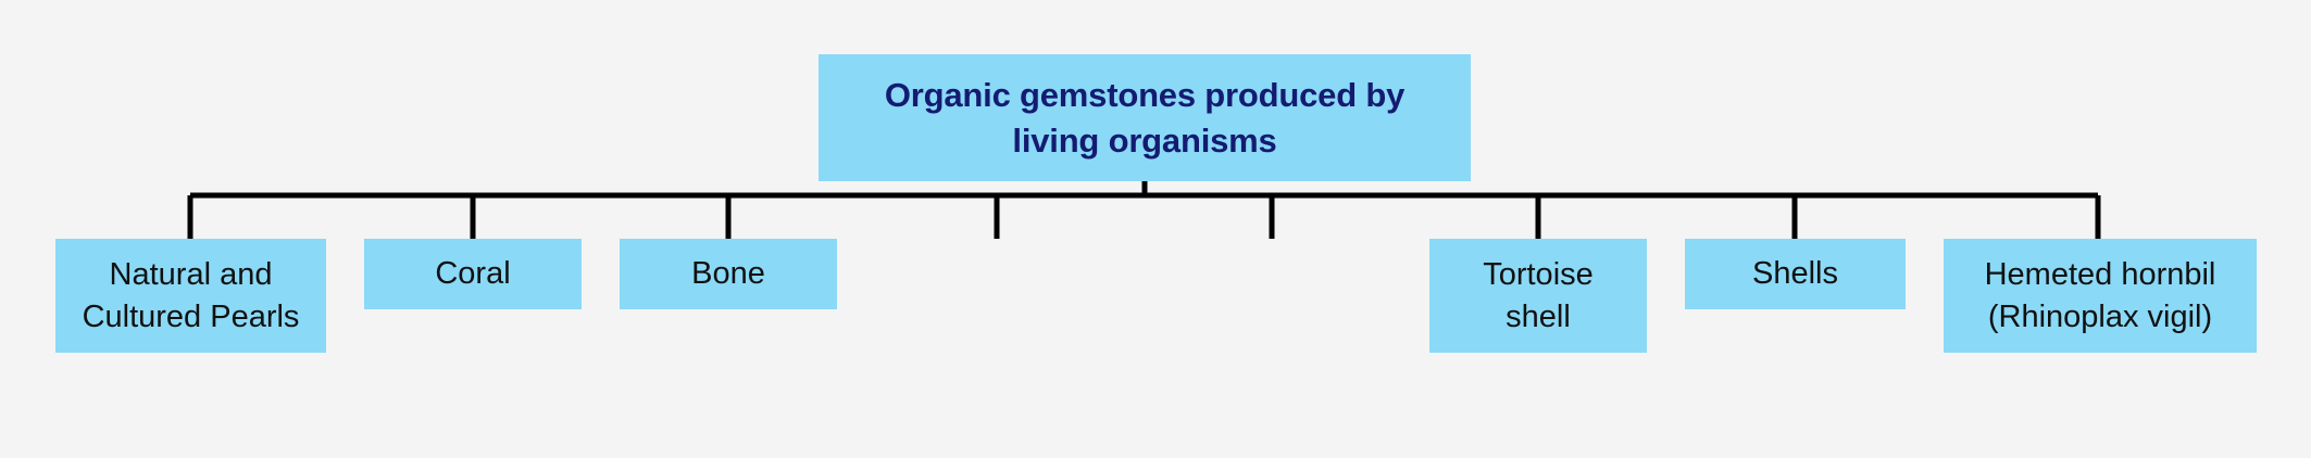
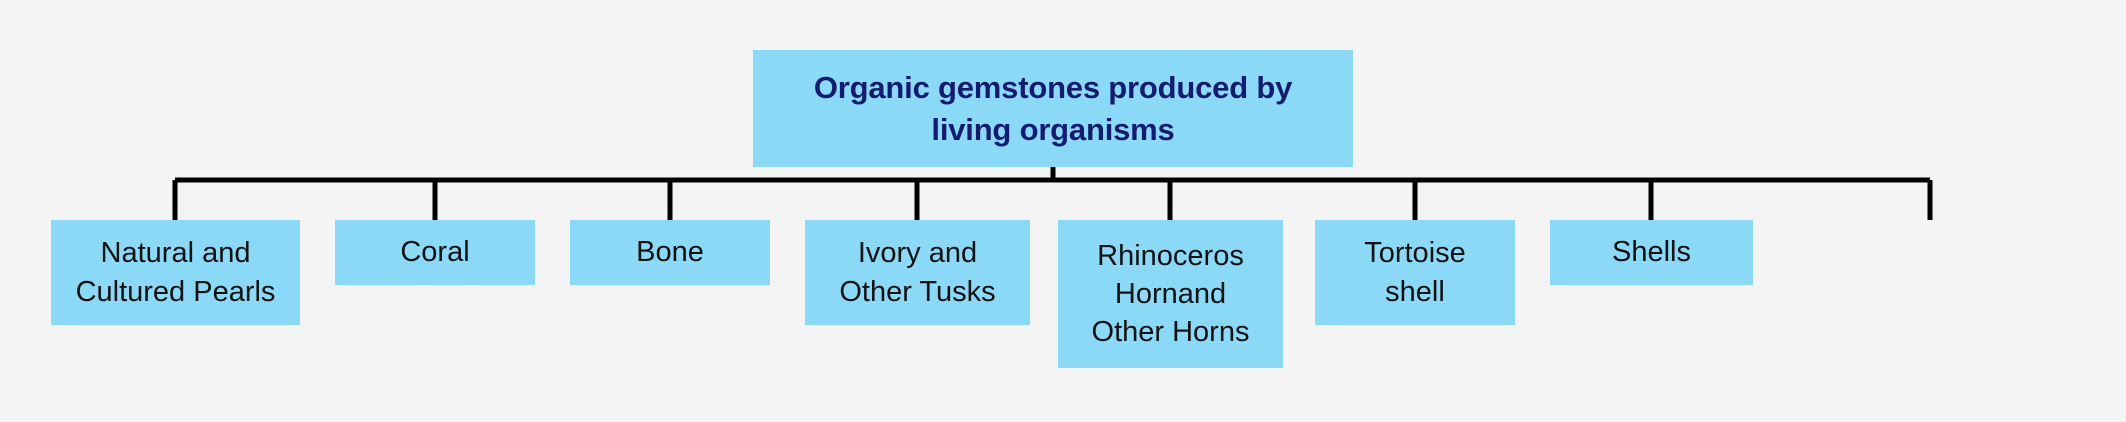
  Organic gemstones produced by
  living organisms
  Natural and
  Cultured Pearls
  Coral
  Bone
+ Ivory and
+ Other Tusks
+ Rhinoceros
+ Hornand
+ Other Horns
  Tortoise
  shell
  Shells
- Hemeted hornbil
- (Rhinoplax vigil)
